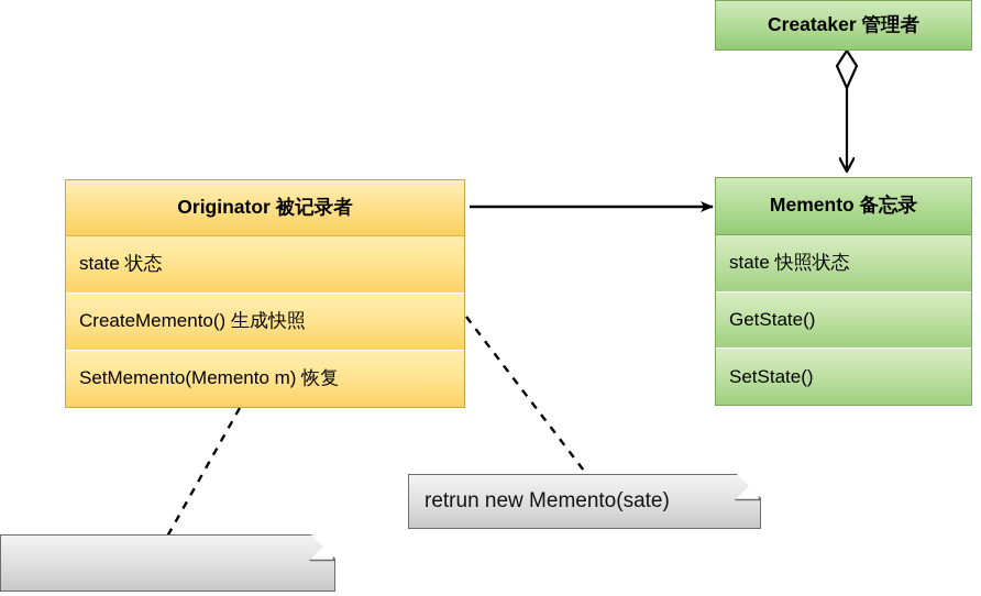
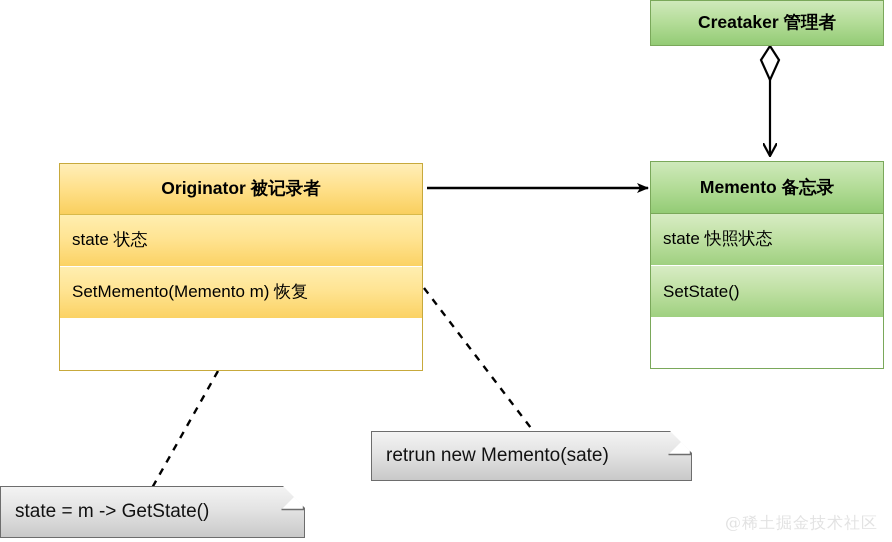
  Creataker 管理者
  Memento 备忘录
  state 快照状态
- GetState()
  SetState()
  Originator 被记录者
  state 状态
- CreateMemento() 生成快照
  SetMemento(Memento m) 恢复
  retrun new Memento(sate)
+ state = m -> GetState()
+ @稀土掘金技术社区
